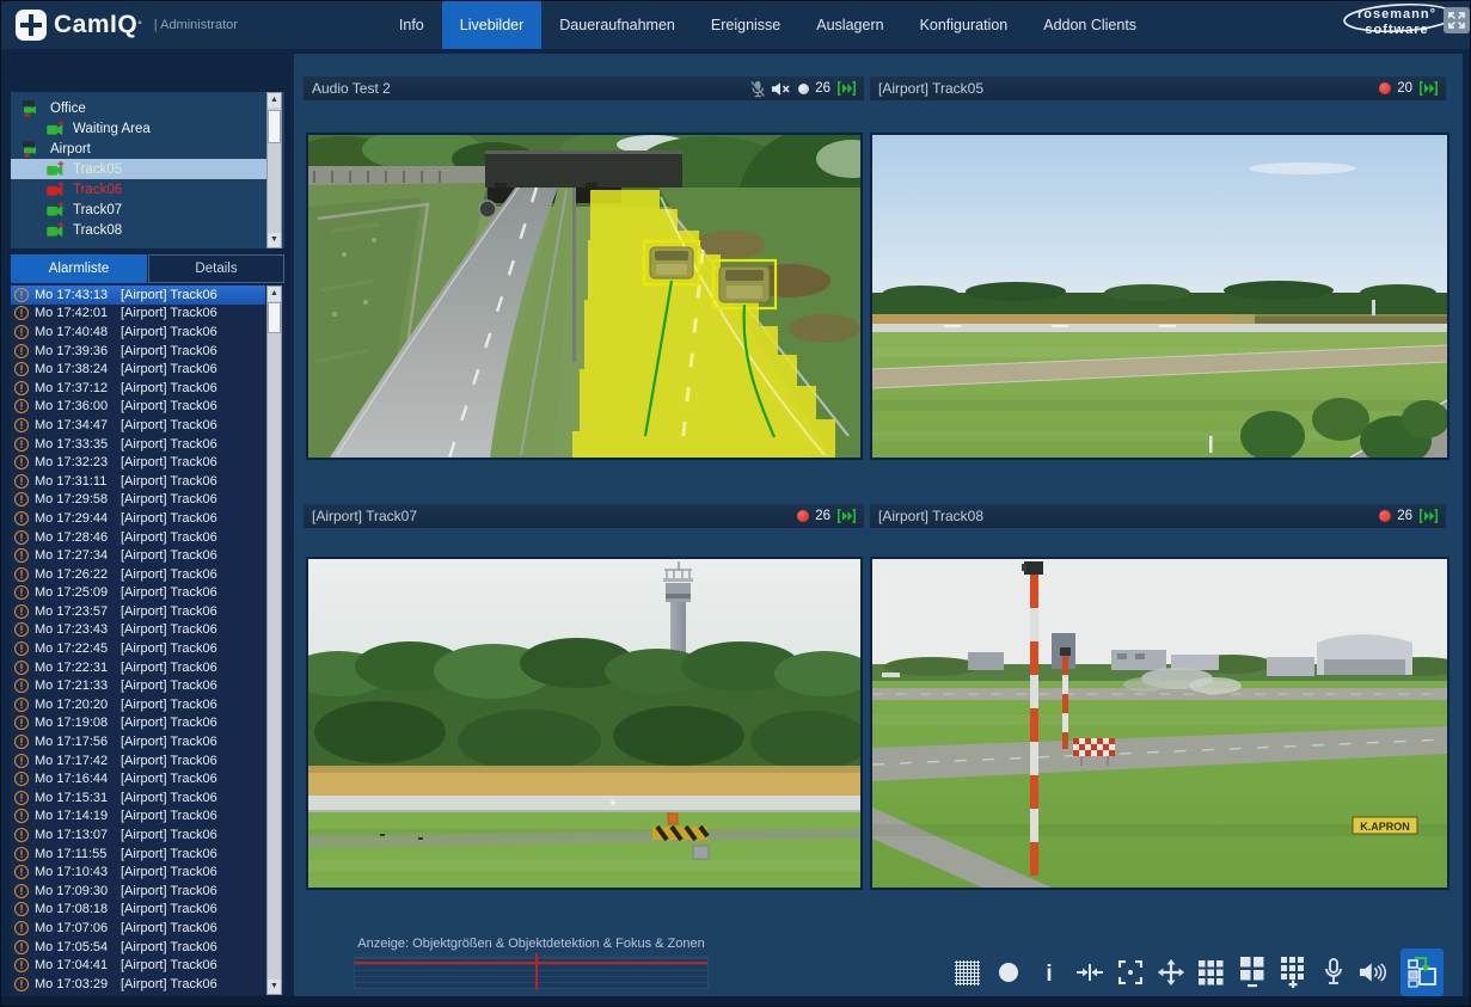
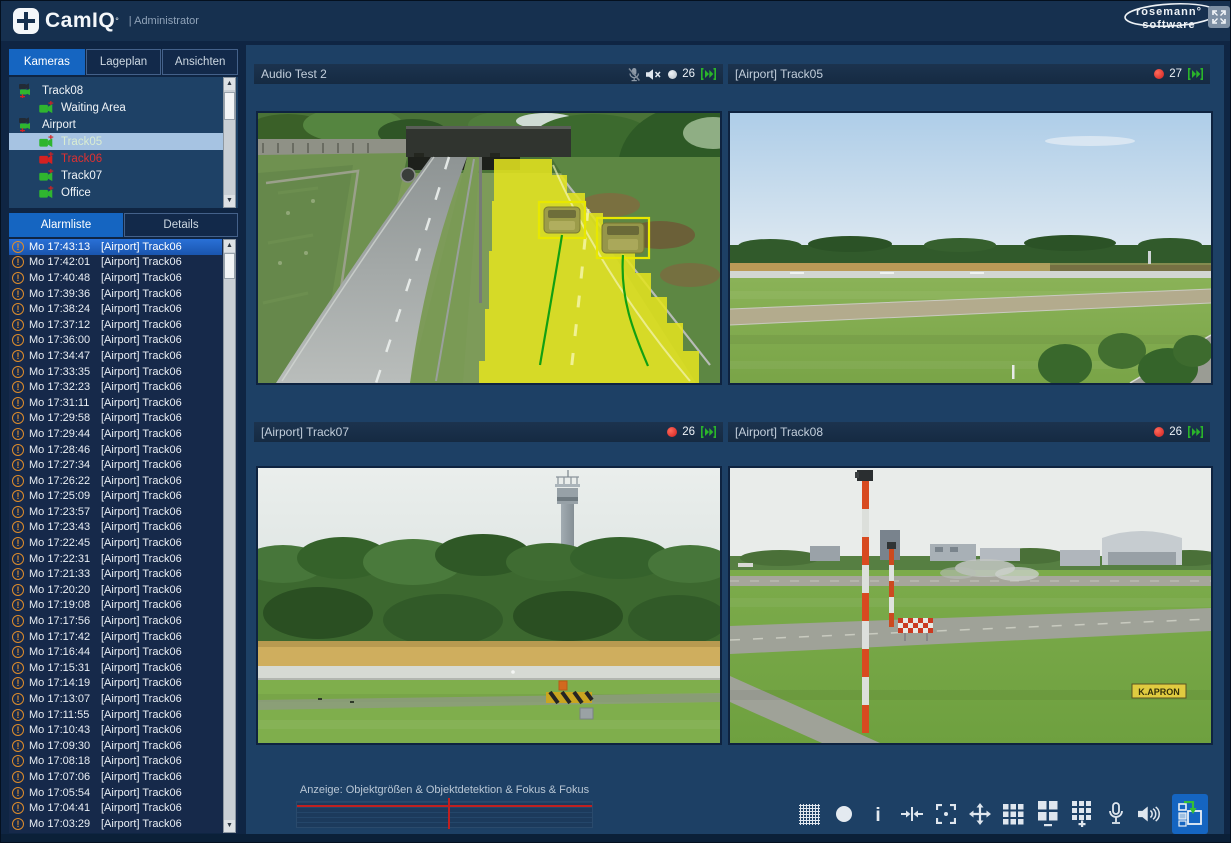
  CamIQ
  °
  | Administrator
- Info
- Livebilder
- Daueraufnahmen
- Ereignisse
- Auslagern
- Konfiguration
- Addon Clients
  rosemann°
+ Kameras
+ Lageplan
+ Ansichten
- Office
+ Track08
  Waiting Area
  Airport
  Track05
  Track06
  Track07
- Track08
+ Office
  Alarmliste
  Details
  !
  Mo 17:43:13
  [Airport] Track06
  !
  Mo 17:42:01
  [Airport] Track06
  !
  Mo 17:40:48
  [Airport] Track06
  !
  Mo 17:39:36
  [Airport] Track06
  !
  Mo 17:38:24
  [Airport] Track06
  !
  Mo 17:37:12
  [Airport] Track06
  !
  Mo 17:36:00
  [Airport] Track06
  !
  Mo 17:34:47
  [Airport] Track06
  !
  Mo 17:33:35
  [Airport] Track06
  !
  Mo 17:32:23
  [Airport] Track06
  !
  Mo 17:31:11
  [Airport] Track06
  !
  Mo 17:29:58
  [Airport] Track06
  !
  Mo 17:29:44
  [Airport] Track06
  !
  Mo 17:28:46
  [Airport] Track06
  !
  Mo 17:27:34
  [Airport] Track06
  !
  Mo 17:26:22
  [Airport] Track06
  !
  Mo 17:25:09
  [Airport] Track06
  !
  Mo 17:23:57
  [Airport] Track06
  !
  Mo 17:23:43
  [Airport] Track06
  !
  Mo 17:22:45
  [Airport] Track06
  !
  Mo 17:22:31
  [Airport] Track06
  !
  Mo 17:21:33
  [Airport] Track06
  !
  Mo 17:20:20
  [Airport] Track06
  !
  Mo 17:19:08
  [Airport] Track06
  !
  Mo 17:17:56
  [Airport] Track06
  !
  Mo 17:17:42
  [Airport] Track06
  !
  Mo 17:16:44
  [Airport] Track06
  !
  Mo 17:15:31
  [Airport] Track06
  !
  Mo 17:14:19
  [Airport] Track06
  !
  Mo 17:13:07
  [Airport] Track06
  !
  Mo 17:11:55
  [Airport] Track06
  !
  Mo 17:10:43
  [Airport] Track06
  !
  Mo 17:09:30
  [Airport] Track06
  !
  Mo 17:08:18
  [Airport] Track06
  !
  Mo 17:07:06
  [Airport] Track06
  !
  Mo 17:05:54
  [Airport] Track06
  !
  Mo 17:04:41
  [Airport] Track06
  !
  Mo 17:03:29
  [Airport] Track06
  Audio Test 2
  26
  [Airport] Track05
- 20
+ 27
  [Airport] Track07
  26
  [Airport] Track08
  26
  K.APRON
- Anzeige: Objektgrößen & Objektdetektion & Fokus & Zonen
+ Anzeige: Objektgrößen & Objektdetektion & Fokus & Fokus
  i
